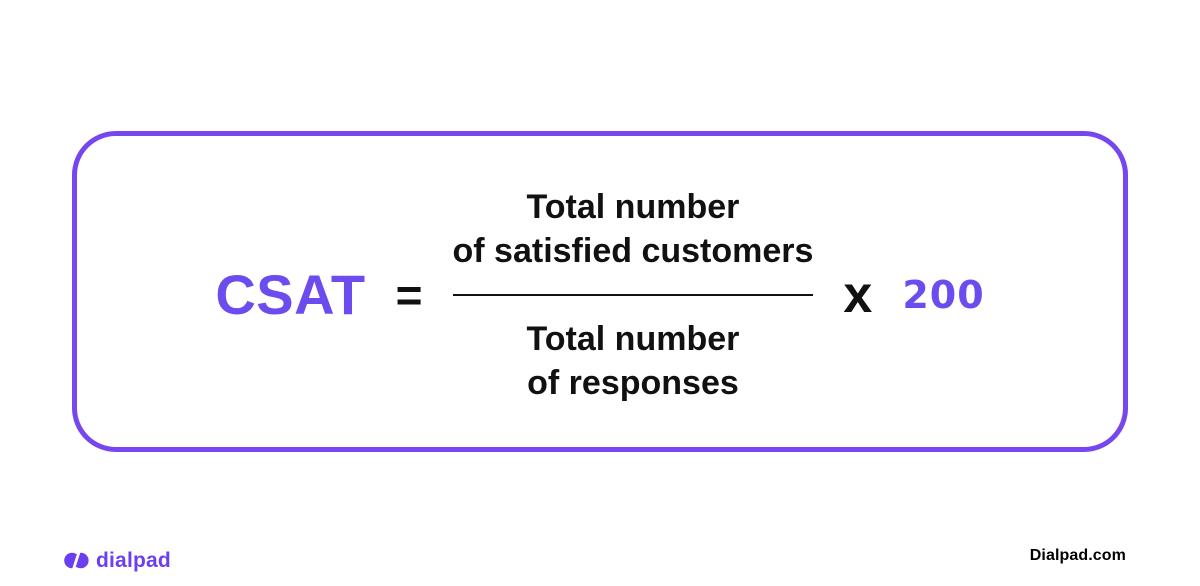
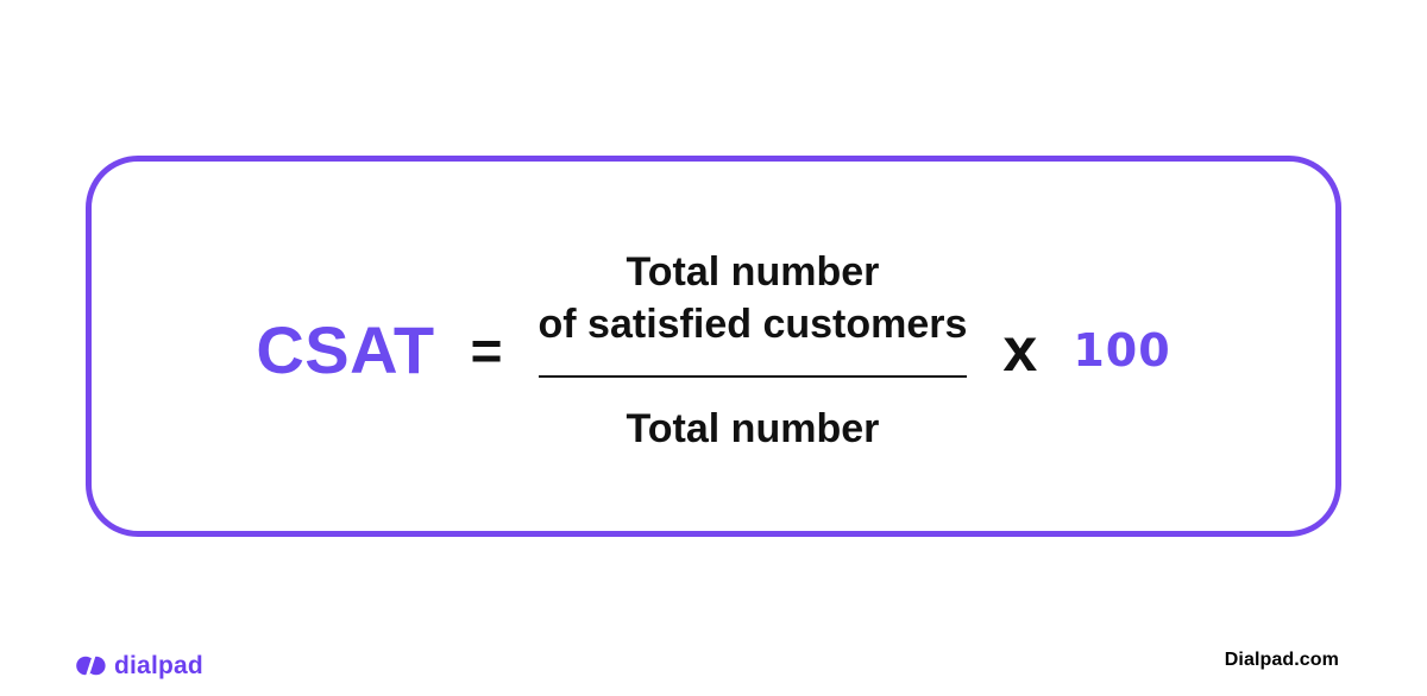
  CSAT
  =
  Total number
  of satisfied customers
  Total number
- of responses
  x
- 200
+ 100
  dialpad
  Dialpad.com
